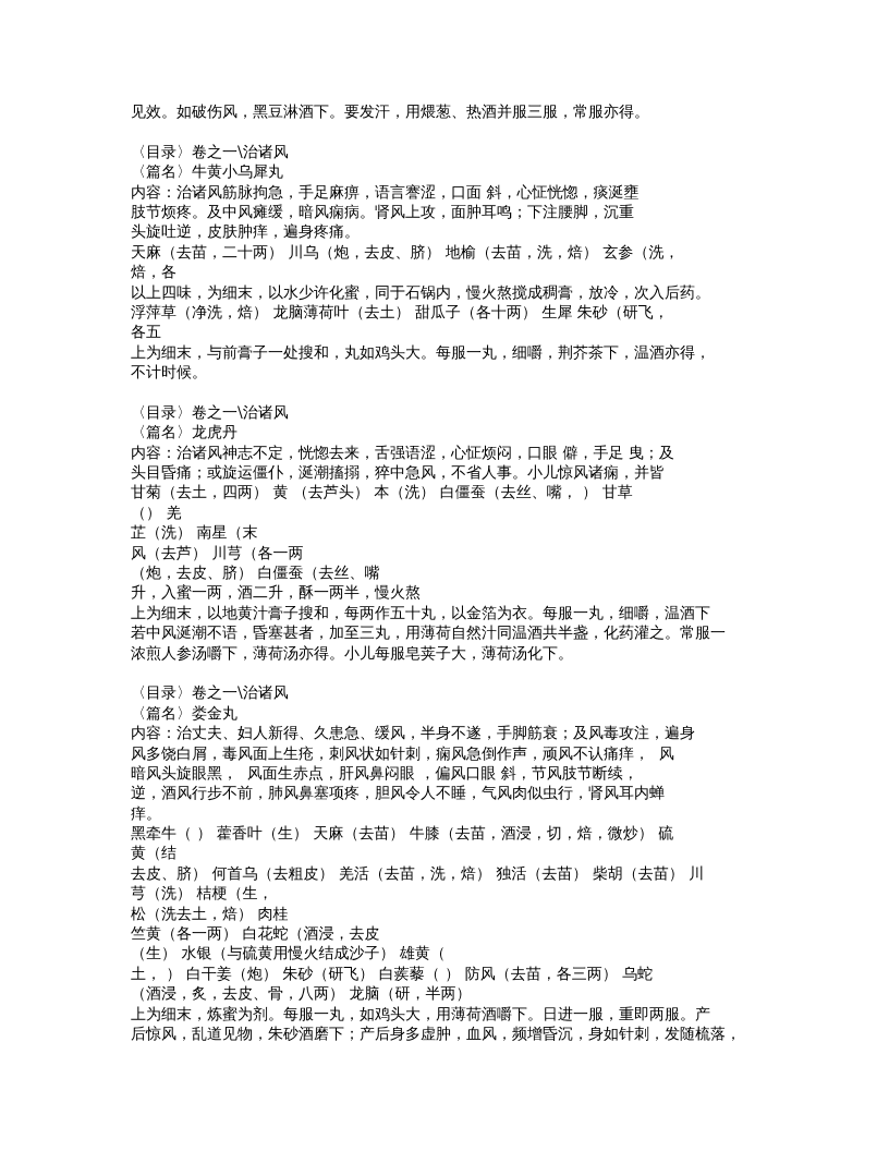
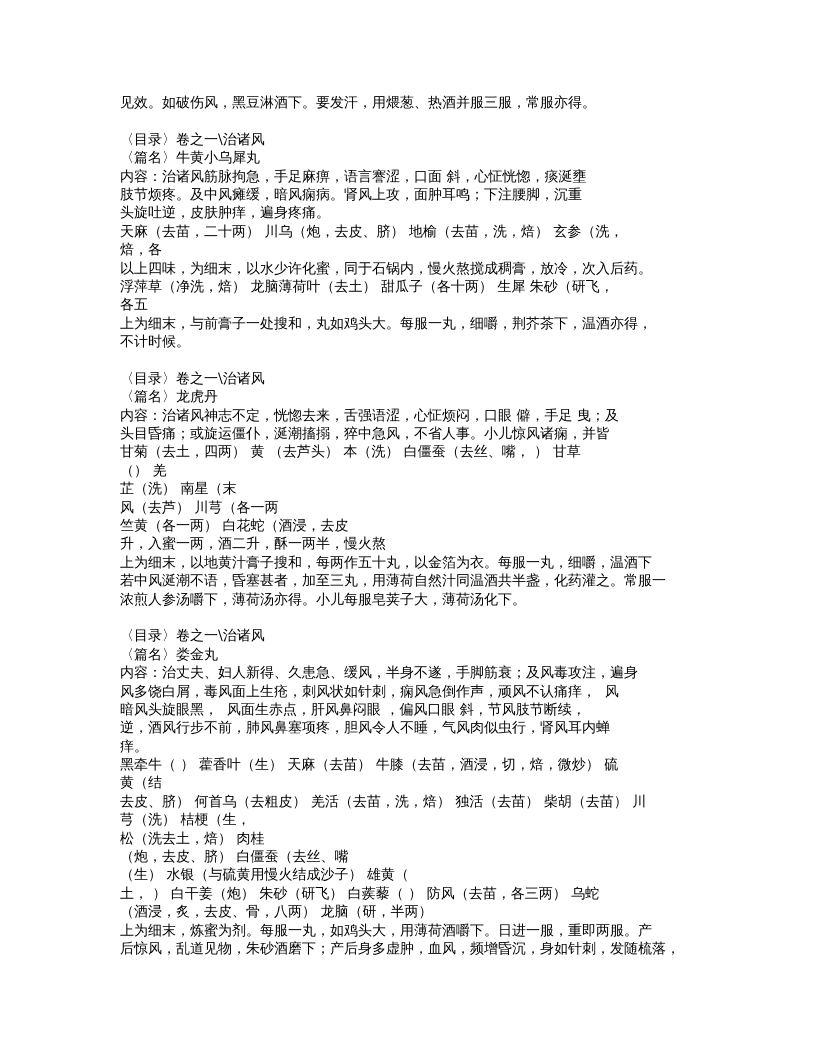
  见效。如破伤风，黑豆淋酒下。要发汗，用煨葱、热酒并服三服，常服亦得。
  〈目录〉卷之一\治诸风
  〈篇名〉牛黄小乌犀丸
  内容：治诸风筋脉拘急，手足麻痹，语言謇涩，口面 斜，心怔恍惚，痰涎壅
  肢节烦疼。及中风瘫缓，暗风痫病。肾风上攻，面肿耳鸣；下注腰脚，沉重
  头旋吐逆，皮肤肿痒，遍身疼痛。
  天麻（去苗，二十两） 川乌（炮，去皮、脐） 地榆（去苗，洗，焙） 玄参（洗，
  焙，各
  以上四味，为细末，以水少许化蜜，同于石锅内，慢火熬搅成稠膏，放冷，次入后药。
  浮萍草（净洗，焙） 龙脑薄荷叶（去土） 甜瓜子（各十两） 生犀 朱砂（研飞，
  各五
  上为细末，与前膏子一处搜和，丸如鸡头大。每服一丸，细嚼，荆芥茶下，温酒亦得，
  不计时候。
  〈目录〉卷之一\治诸风
  〈篇名〉龙虎丹
  内容：治诸风神志不定，恍惚去来，舌强语涩，心怔烦闷，口眼 僻，手足 曳；及
  头目昏痛；或旋运僵仆，涎潮搐搦，猝中急风，不省人事。小儿惊风诸痫，并皆
  甘菊（去土，四两） 黄 （去芦头） 本（洗） 白僵蚕（去丝、嘴， ） 甘草
  （） 羌
  芷（洗） 南星（末
  风（去芦） 川芎（各一两
- （炮，去皮、脐） 白僵蚕（去丝、嘴
+ 竺黄（各一两） 白花蛇（酒浸，去皮
  升，入蜜一两，酒二升，酥一两半，慢火熬
  上为细末，以地黄汁膏子搜和，每两作五十丸，以金箔为衣。每服一丸，细嚼，温酒下
  若中风涎潮不语，昏塞甚者，加至三丸，用薄荷自然汁同温酒共半盏，化药灌之。常服一
  浓煎人参汤嚼下，薄荷汤亦得。小儿每服皂荚子大，薄荷汤化下。
  〈目录〉卷之一\治诸风
  〈篇名〉娄金丸
  内容：治丈夫、妇人新得、久患急、缓风，半身不遂，手脚筋衰；及风毒攻注，遍身
  风多饶白屑，毒风面上生疮，刺风状如针刺，痫风急倒作声，顽风不认痛痒， 风
  暗风头旋眼黑， 风面生赤点，肝风鼻闷眼 ，偏风口眼 斜，节风肢节断续，
  逆，酒风行步不前，肺风鼻塞项疼，胆风令人不睡，气风肉似虫行，肾风耳内蝉
  痒。
  黑牵牛（ ） 藿香叶（生） 天麻（去苗） 牛膝（去苗，酒浸，切，焙，微炒） 硫
  黄（结
  去皮、脐） 何首乌（去粗皮） 羌活（去苗，洗，焙） 独活（去苗） 柴胡（去苗） 川
  芎（洗） 桔梗（生，
  松（洗去土，焙） 肉桂
- 竺黄（各一两） 白花蛇（酒浸，去皮
+ （炮，去皮、脐） 白僵蚕（去丝、嘴
  （生） 水银（与硫黄用慢火结成沙子） 雄黄（
  土， ） 白干姜（炮） 朱砂（研飞） 白蒺藜（ ） 防风（去苗，各三两） 乌蛇
  （酒浸，炙，去皮、骨，八两） 龙脑（研，半两）
  上为细末，炼蜜为剂。每服一丸，如鸡头大，用薄荷酒嚼下。日进一服，重即两服。产
  后惊风，乱道见物，朱砂酒磨下；产后身多虚肿，血风，频增昏沉，身如针刺，发随梳落，
